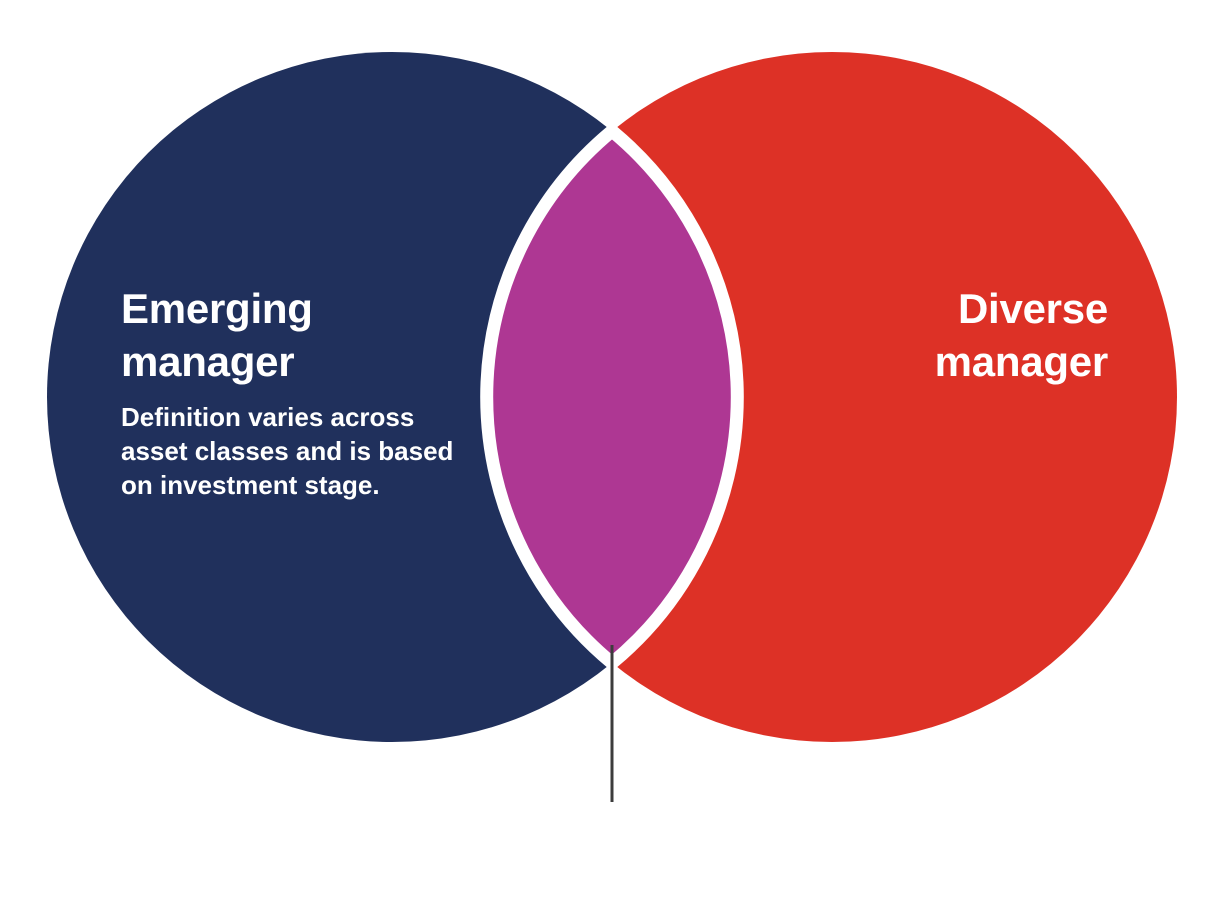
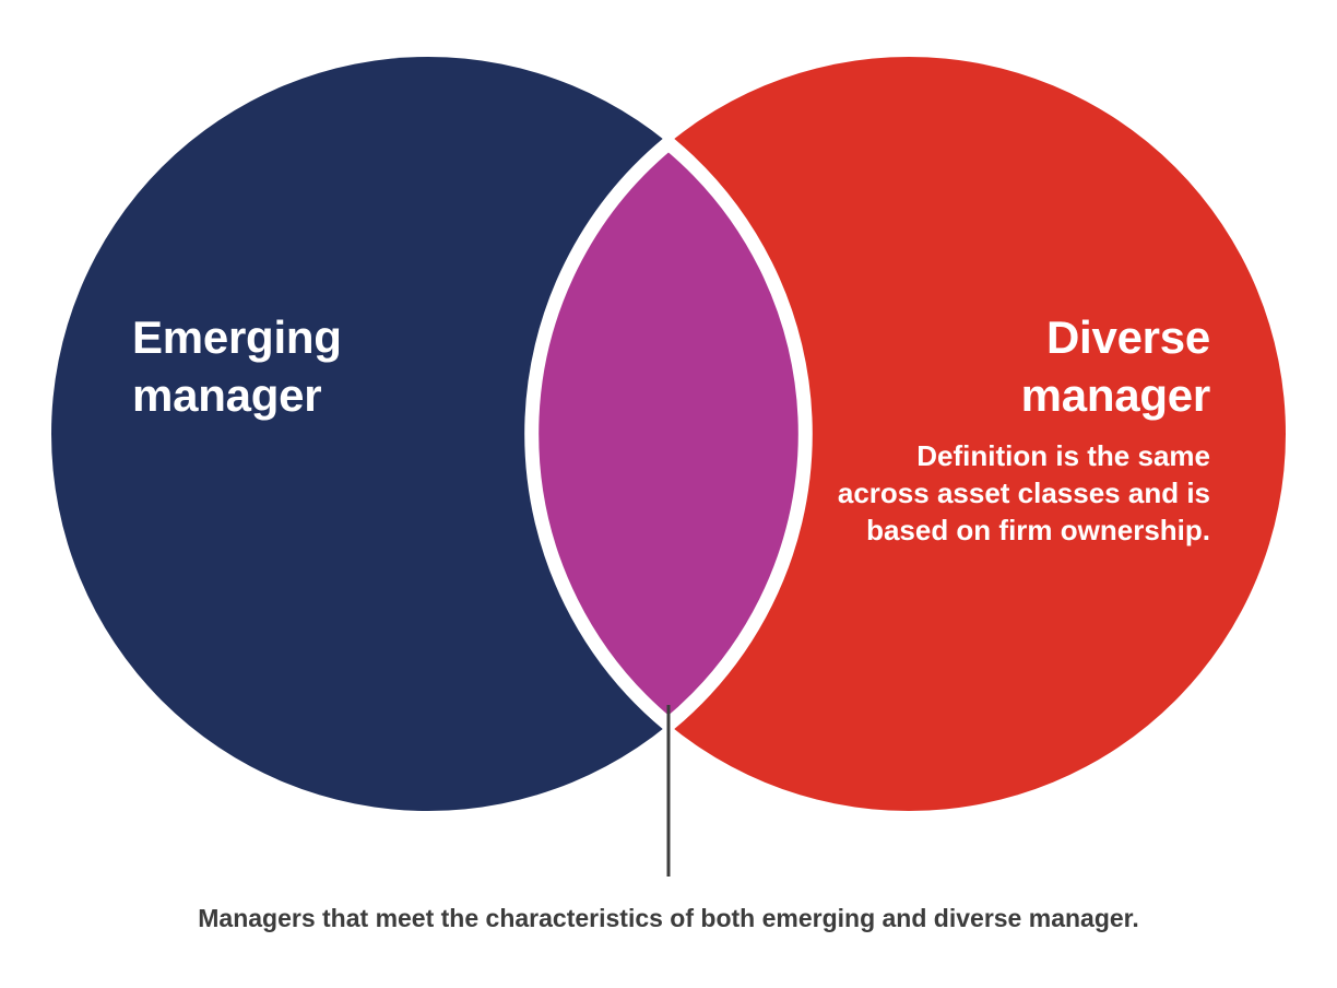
  Emerging
  manager
- Definition varies across
- asset classes and is based
- on investment stage.
  Diverse
  manager
+ Definition is the same
+ across asset classes and is
+ based on firm ownership.
+ Managers that meet the characteristics of both emerging and diverse manager.
